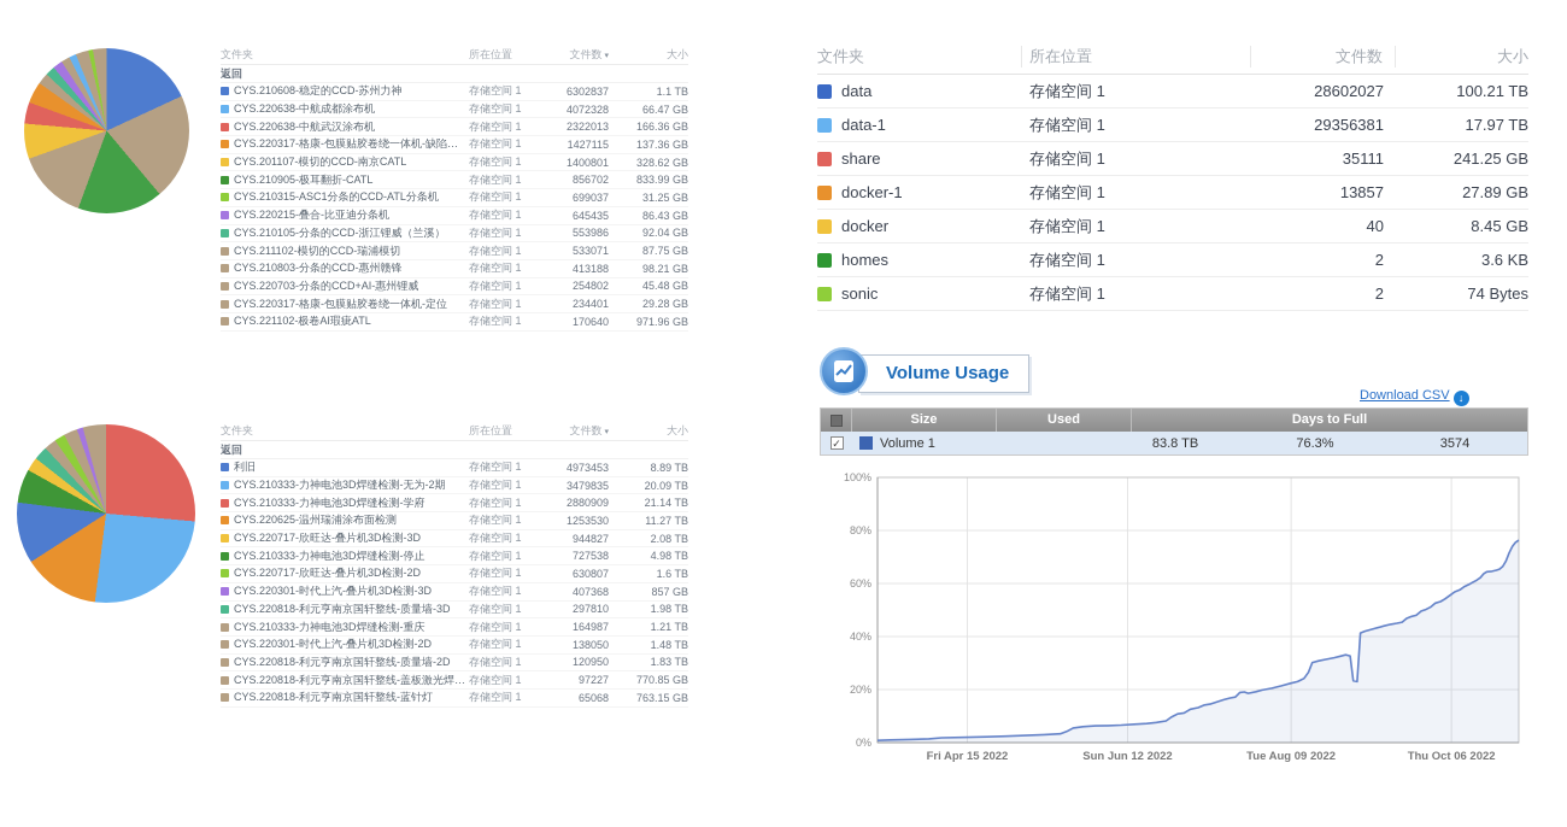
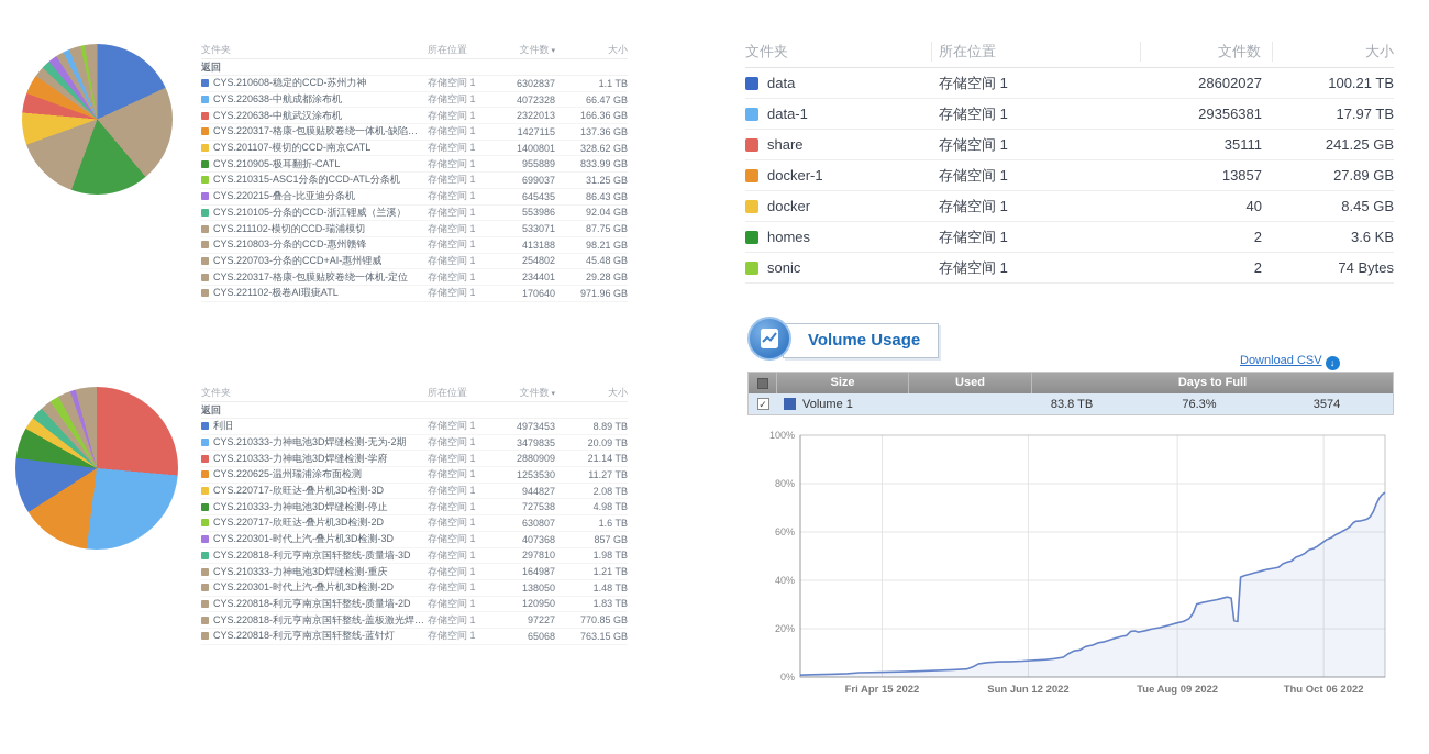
  文件夹
  所在位置
  文件数
  大小
  返回
  CYS.210608-稳定的CCD-苏州力神
  存储空间 1
  6302837
  1.1 TB
  CYS.220638-中航成都涂布机
  存储空间 1
  4072328
  66.47 GB
  CYS.220638-中航武汉涂布机
  存储空间 1
  2322013
  166.36 GB
  CYS.220317-格康-包膜贴胶卷绕一体机-缺陷检测
  存储空间 1
  1427115
  137.36 GB
  CYS.201107-模切的CCD-南京CATL
  存储空间 1
  1400801
  328.62 GB
  CYS.210905-极耳翻折-CATL
  存储空间 1
- 856702
+ 955889
  833.99 GB
  CYS.210315-ASC1分条的CCD-ATL分条机
  存储空间 1
  699037
  31.25 GB
  CYS.220215-叠合-比亚迪分条机
  存储空间 1
  645435
  86.43 GB
  CYS.210105-分条的CCD-浙江锂威（兰溪）
  存储空间 1
  553986
  92.04 GB
  CYS.211102-模切的CCD-瑞浦模切
  存储空间 1
  533071
  87.75 GB
  CYS.210803-分条的CCD-惠州赣锋
  存储空间 1
  413188
  98.21 GB
  CYS.220703-分条的CCD+AI-惠州锂威
  存储空间 1
  254802
  45.48 GB
  CYS.220317-格康-包膜贴胶卷绕一体机-定位
  存储空间 1
  234401
  29.28 GB
  CYS.221102-极卷AI瑕疵ATL
  存储空间 1
  170640
  971.96 GB
  文件夹
  所在位置
  文件数
  大小
  返回
  利旧
  存储空间 1
  4973453
  8.89 TB
  CYS.210333-力神电池3D焊缝检测-无为-2期
  存储空间 1
  3479835
  20.09 TB
  CYS.210333-力神电池3D焊缝检测-学府
  存储空间 1
  2880909
  21.14 TB
  CYS.220625-温州瑞浦涂布面检测
  存储空间 1
  1253530
  11.27 TB
  CYS.220717-欣旺达-叠片机3D检测-3D
  存储空间 1
  944827
  2.08 TB
  CYS.210333-力神电池3D焊缝检测-停止
  存储空间 1
  727538
  4.98 TB
  CYS.220717-欣旺达-叠片机3D检测-2D
  存储空间 1
  630807
  1.6 TB
  CYS.220301-时代上汽-叠片机3D检测-3D
  存储空间 1
  407368
  857 GB
  CYS.220818-利元亨南京国轩整线-质量墙-3D
  存储空间 1
  297810
  1.98 TB
  CYS.210333-力神电池3D焊缝检测-重庆
  存储空间 1
  164987
  1.21 TB
  CYS.220301-时代上汽-叠片机3D检测-2D
  存储空间 1
  138050
  1.48 TB
  CYS.220818-利元亨南京国轩整线-质量墙-2D
  存储空间 1
  120950
  1.83 TB
  CYS.220818-利元亨南京国轩整线-盖板激光焊接.
  存储空间 1
  97227
  770.85 GB
  CYS.220818-利元亨南京国轩整线-蓝针灯
  存储空间 1
  65068
  763.15 GB
  文件夹
  所在位置
  文件数
  大小
  data
  存储空间 1
  28602027
  100.21 TB
  data-1
  存储空间 1
  29356381
  17.97 TB
  share
  存储空间 1
  35111
  241.25 GB
  docker-1
  存储空间 1
  13857
  27.89 GB
  docker
  存储空间 1
  40
  8.45 GB
  homes
  存储空间 1
  2
  3.6 KB
  sonic
  存储空间 1
  2
  74 Bytes
  Volume Usage
  Download CSV ↓
  Size
  Used
  Days to Full
  ✓
  Volume 1
  83.8 TB
  76.3%
  3574
  0%
  20%
  40%
  60%
  80%
  100%
  Fri Apr 15 2022
  Sun Jun 12 2022
  Tue Aug 09 2022
  Thu Oct 06 2022
